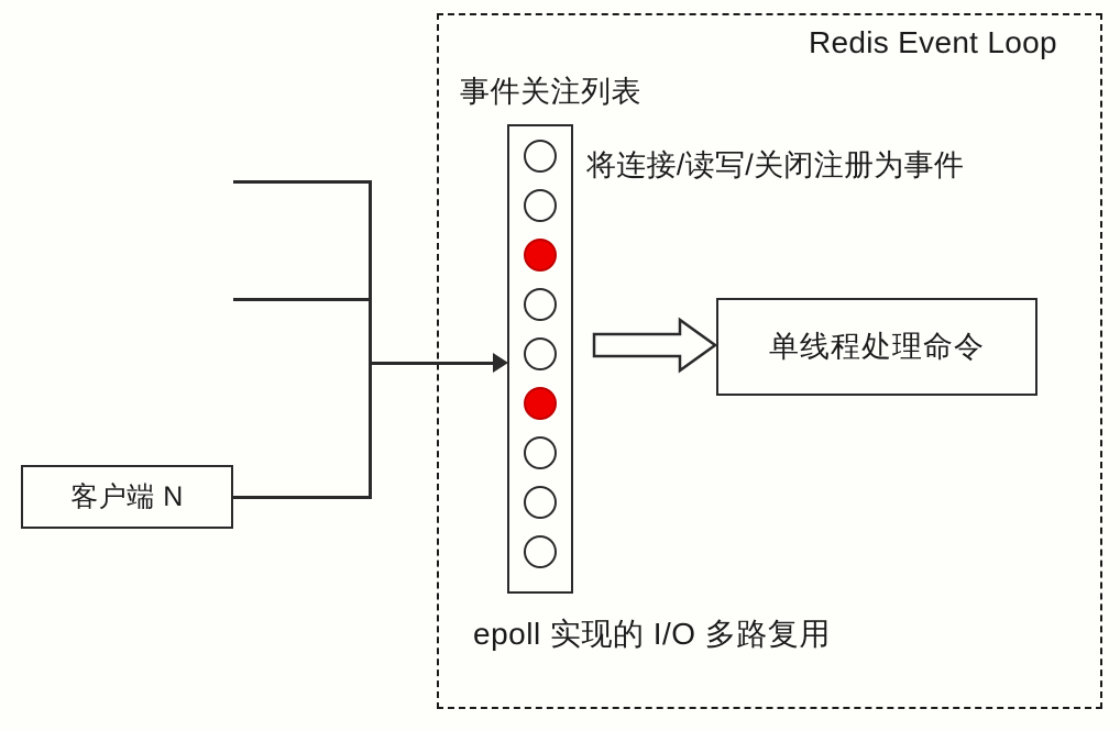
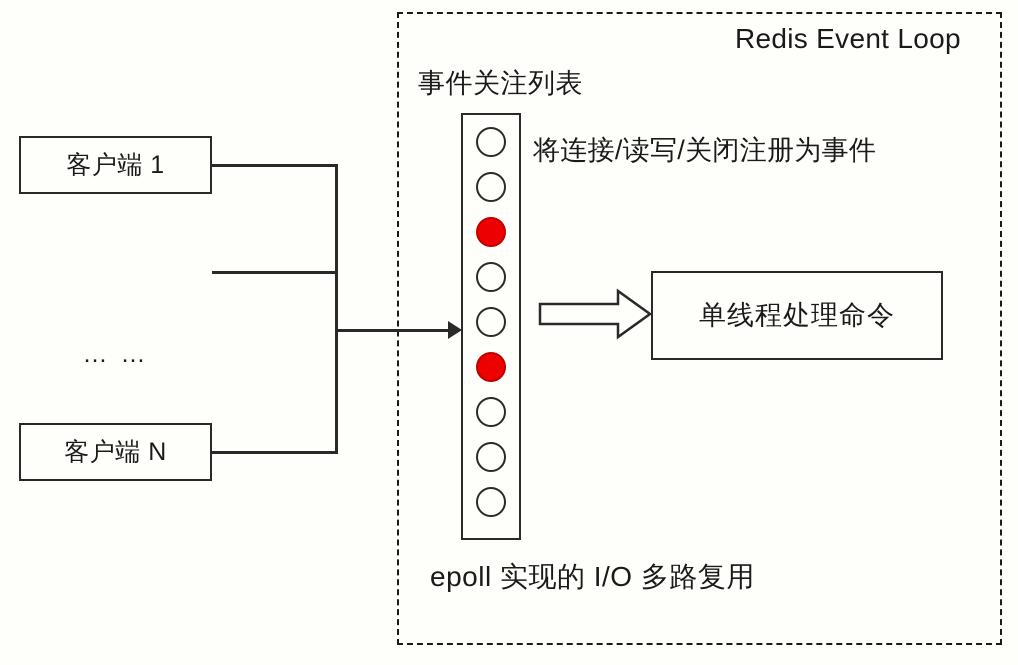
  Redis Event Loop
+ 客户端 1
+ … …
  客户端 N
  事件关注列表
  将连接/读写/关闭注册为事件
  单线程处理命令
  epoll 实现的 I/O 多路复用
